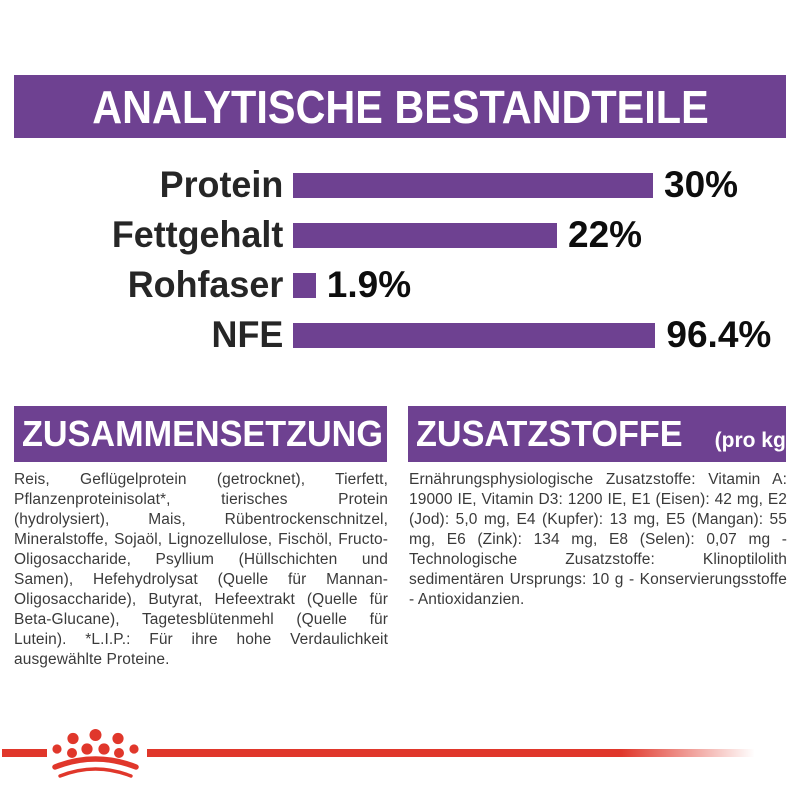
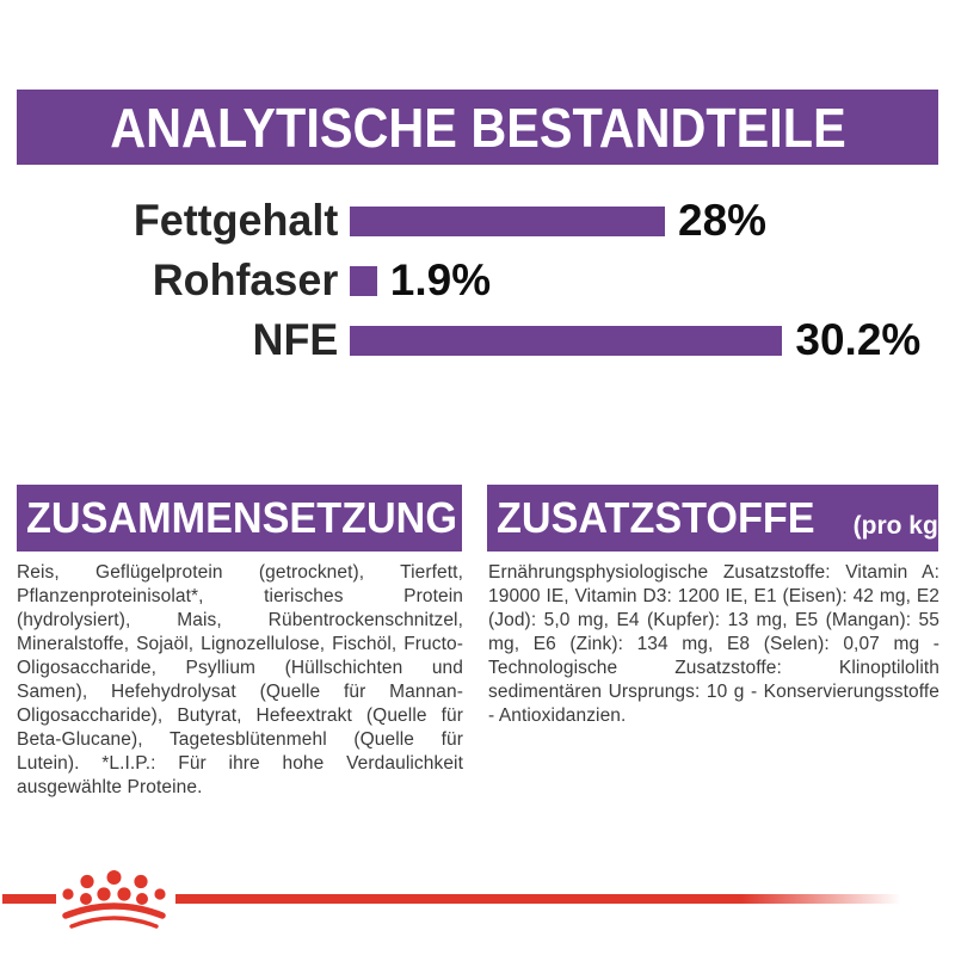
  ANALYTISCHE BESTANDTEILE
- Protein
- 30%
  Fettgehalt
- 22%
+ 28%
  Rohfaser
  1.9%
  NFE
- 96.4%
+ 30.2%
  ZUSAMMENSETZUNG
  Reis, Geflügelprotein (getrocknet), Tierfett, Pflanzenproteinisolat*, tierisches Protein (hydrolysiert), Mais, Rübentrockenschnitzel, Mineralstoffe, Sojaöl, Lignozellulose, Fischöl, Fructo-Oligosaccharide, Psyllium (Hüllschichten und Samen), Hefehydrolysat (Quelle für Mannan-Oligosaccharide), Butyrat, Hefeextrakt (Quelle für Beta-Glucane), Tagetesblütenmehl (Quelle für Lutein). *L.I.P.: Für ihre hohe Verdaulichkeit ausgewählte Proteine.
  ZUSATZSTOFFE
  (pro kg)
  Ernährungsphysiologische Zusatzstoffe: Vitamin A: 19000 IE, Vitamin D3: 1200 IE, E1 (Eisen): 42 mg, E2 (Jod): 5,0 mg, E4 (Kupfer): 13 mg, E5 (Mangan): 55 mg, E6 (Zink): 134 mg, E8 (Selen): 0,07 mg - Technologische Zusatzstoffe: Klinoptilolith sedimentären Ursprungs: 10 g - Konservierungsstoffe - Antioxidanzien.
